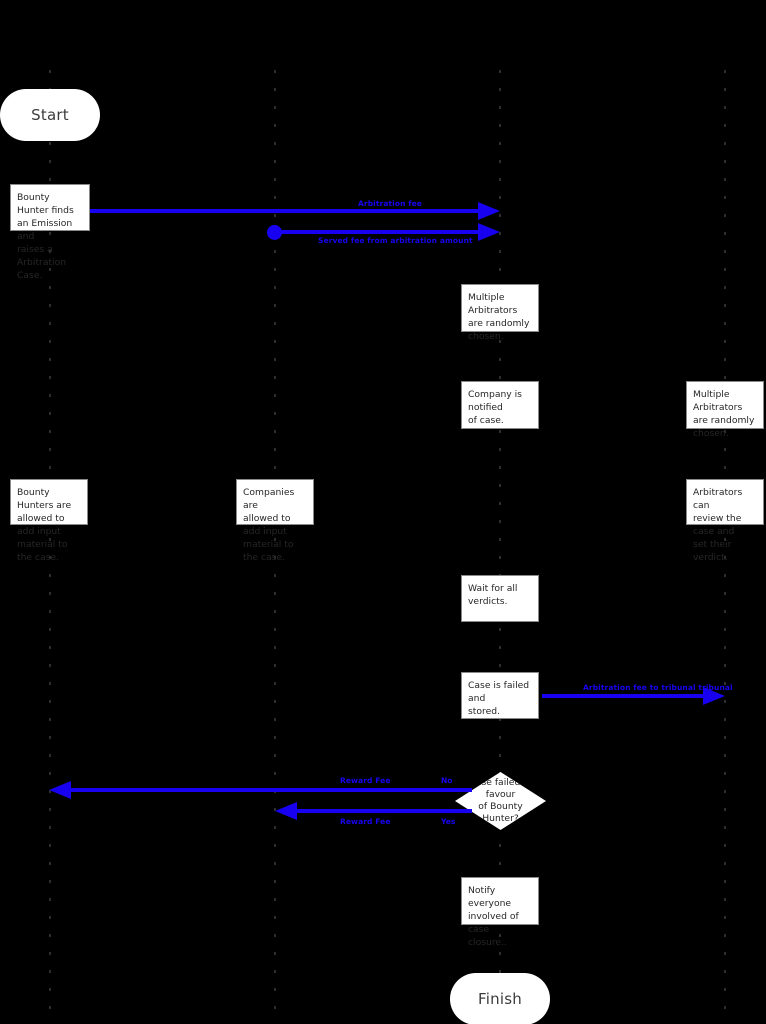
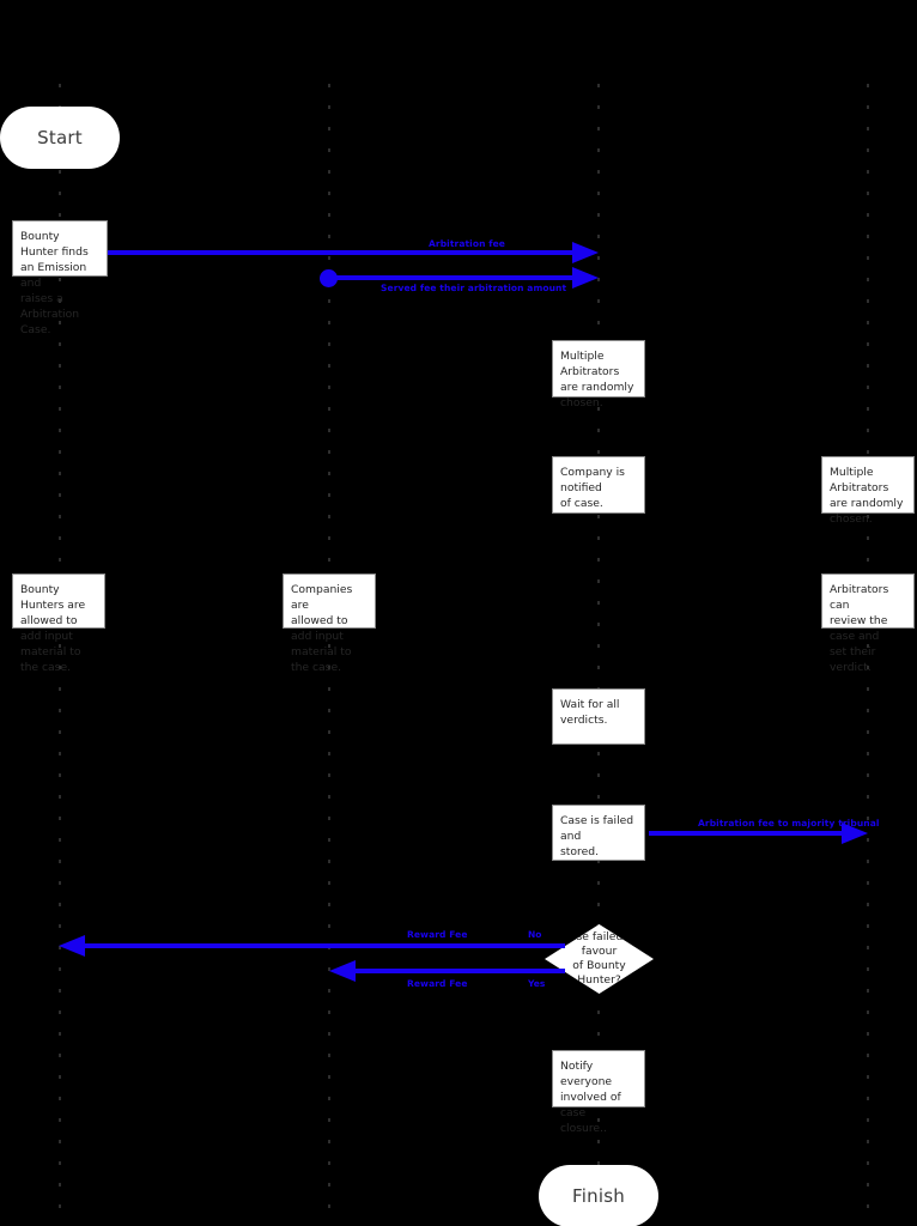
  Start
  Bounty Hunter finds
  an Emission and
  raises a Arbitration
  Case.
  Multiple Arbitrators
  are randomly
  chosen.
  Company is notified
  of case.
  Multiple Arbitrators
  are randomly
  chosen.
  Bounty Hunters are
  allowed to add input
  material to the case.
  Companies are
  allowed to add input
  material to the case.
  Arbitrators can
  review the case and
  set their verdict.
  Wait for all verdicts.
  Case is failed and
  stored.
  Notify everyone
  involved of case
  closure..
  of Bounty Hunter?
  Finish
  Arbitration fee
- Served fee from arbitration amount
+ Served fee their arbitration amount
- Arbitration fee to tribunal tribunal
+ Arbitration fee to majority tribunal
  Reward Fee
  No
  Reward Fee
  Yes
